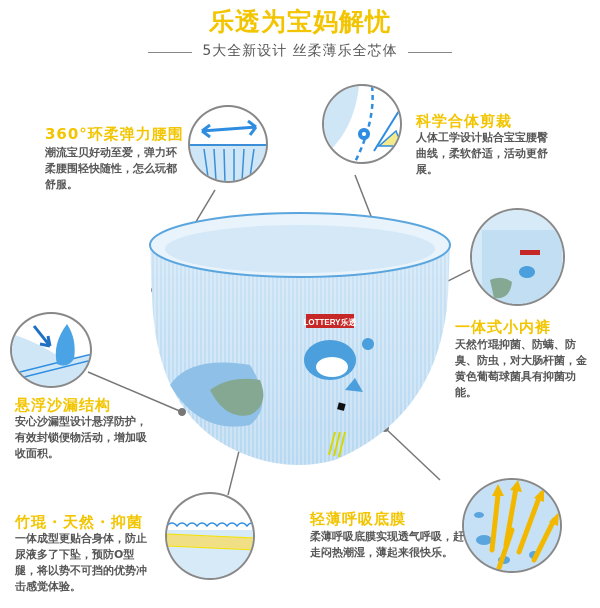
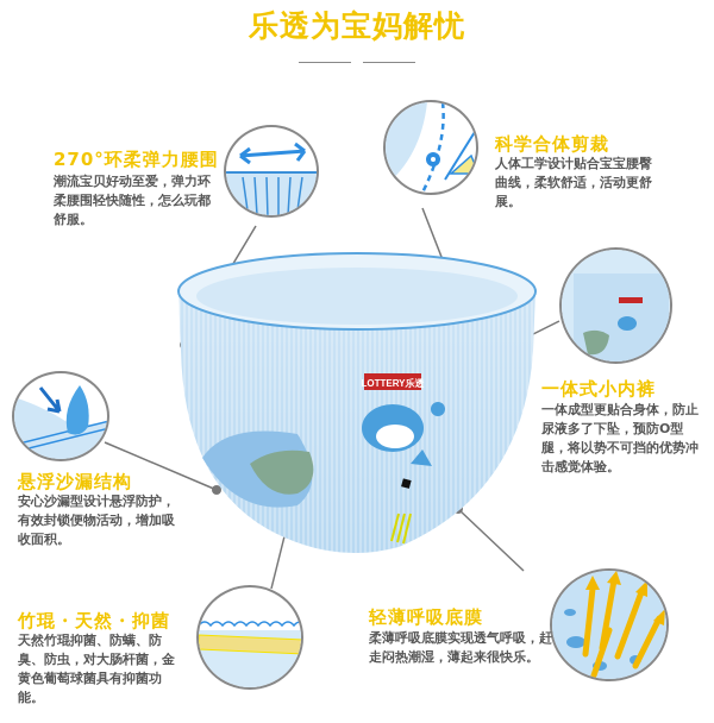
  乐透为宝妈解忧
- 5大全新设计 丝柔薄乐全芯体
  LOTTERY乐透
- 360°环柔弹力腰围
+ 270°环柔弹力腰围
  潮流宝贝好动至爱，弹力环柔腰围轻快随性，怎么玩都舒服。
  科学合体剪裁
  人体工学设计贴合宝宝腰臀曲线，柔软舒适，活动更舒展。
  一体式小内裤
- 天然竹琨抑菌、防螨、防臭、防虫，对大肠杆菌，金黄色葡萄球菌具有抑菌功能。
+ 一体成型更贴合身体，防止尿液多了下坠，预防O型腿，将以势不可挡的优势冲击感觉体验。
  悬浮沙漏结构
  安心沙漏型设计悬浮防护，有效封锁便物活动，增加吸收面积。
  竹琨・天然・抑菌
- 一体成型更贴合身体，防止尿液多了下坠，预防O型腿，将以势不可挡的优势冲击感觉体验。
+ 天然竹琨抑菌、防螨、防臭、防虫，对大肠杆菌，金黄色葡萄球菌具有抑菌功能。
  轻薄呼吸底膜
  柔薄呼吸底膜实现透气呼吸，赶走闷热潮湿，薄起来很快乐。
